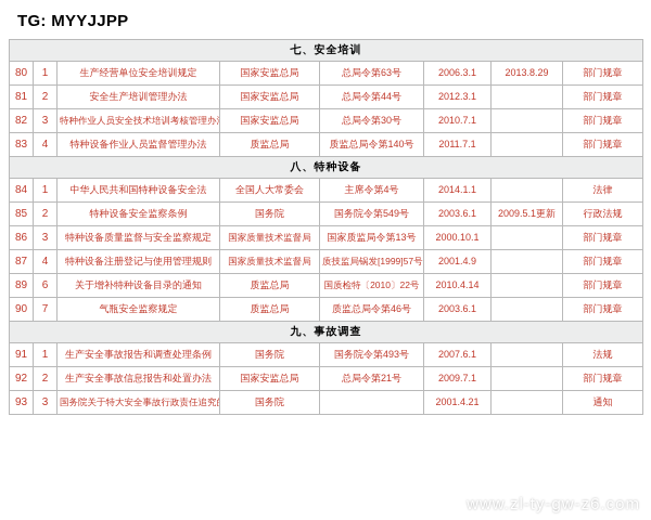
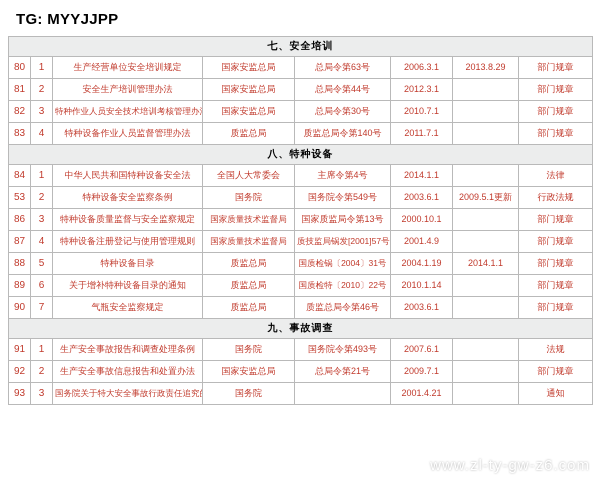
  TG: MYYJJPP
  七、安全培训
  80	1	生产经营单位安全培训规定	国家安监总局	总局令第63号	2006.3.1	2013.8.29	部门规章
  81	2	安全生产培训管理办法	国家安监总局	总局令第44号	2012.3.1		部门规章
  82	3	特种作业人员安全技术培训考核管理办	国家安监总局	总局令第30号	2010.7.1		部门规章
  83	4	特种设备作业人员监督管理办法	质监总局	质监总局令第140号	2011.7.1		部门规章
  八、特种设备
  84	1	中华人民共和国特种设备安全法	全国人大常委会	主席令第4号	2014.1.1		法律
- 85	2	特种设备安全监察条例	国务院	国务院令第549号	2003.6.1	2009.5.1更新	行政法规
+ 53	2	特种设备安全监察条例	国务院	国务院令第549号	2003.6.1	2009.5.1更新	行政法规
  86	3	特种设备质量监督与安全监察规定	国家质量技术监督局	国家质监局令第13号	2000.10.1		部门规章
- 87	4	特种设备注册登记与使用管理规则	国家质量技术监督局	质技监局锅发[1999]57号	2001.4.9		部门规章
+ 87	4	特种设备注册登记与使用管理规则	国家质量技术监督局	质技监局锅发[2001]57号	2001.4.9		部门规章
+ 88	5	特种设备目录	质监总局	国质检锅〔2004〕31号	2004.1.19	2014.1.1	部门规章
- 89	6	关于增补特种设备目录的通知	质监总局	国质检特〔2010〕22号	2010.4.14		部门规章
+ 89	6	关于增补特种设备目录的通知	质监总局	国质检特〔2010〕22号	2010.1.14		部门规章
  90	7	气瓶安全监察规定	质监总局	质监总局令第46号	2003.6.1		部门规章
  九、事故调查
  91	1	生产安全事故报告和调查处理条例	国务院	国务院令第493号	2007.6.1		法规
  92	2	生产安全事故信息报告和处置办法	国家安监总局	总局令第21号	2009.7.1		部门规章
  93	3	国务院关于特大安全事故行政责任追究	国务院		2001.4.21		通知
  www.zl-ty-gw-z6.com
